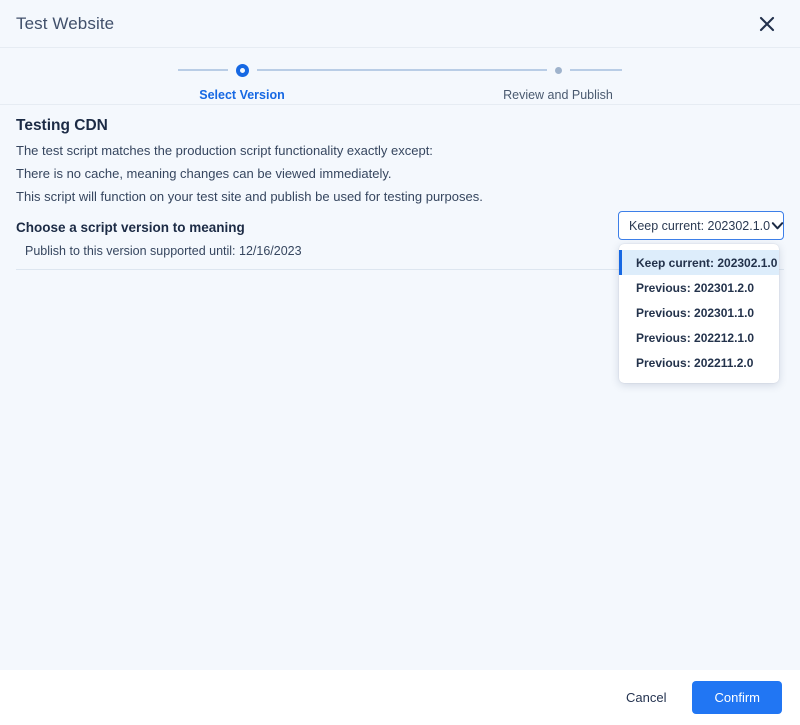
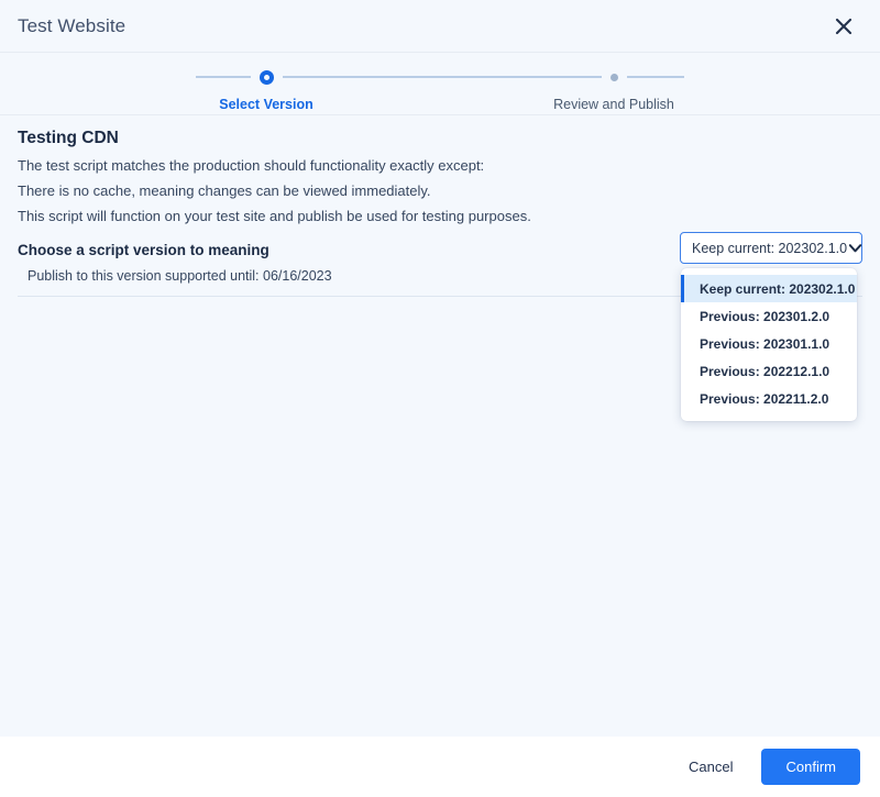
  Test Website
  Select Version
  Review and Publish
  Testing CDN
- The test script matches the production script functionality exactly except:
+ The test script matches the production should functionality exactly except:
  There is no cache, meaning changes can be viewed immediately.
  This script will function on your test site and publish be used for testing purposes.
  Choose a script version to meaning
- Publish to this version supported until: 12/16/2023
+ Publish to this version supported until: 06/16/2023
  Keep current: 202302.1.0
  Keep current: 202302.1.0
  Previous: 202301.2.0
  Previous: 202301.1.0
  Previous: 202212.1.0
  Previous: 202211.2.0
  Cancel
  Confirm
